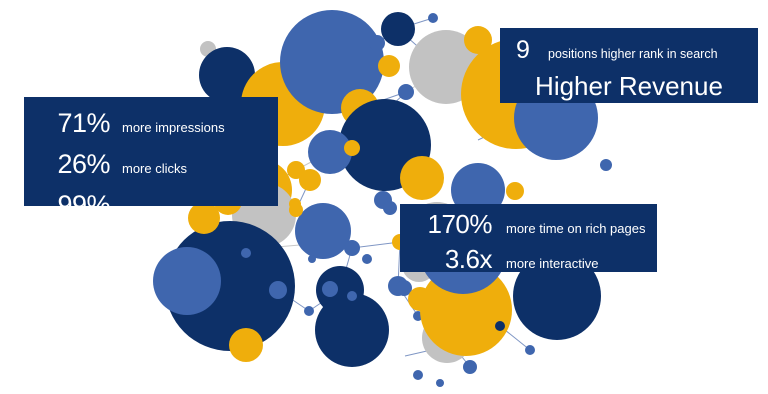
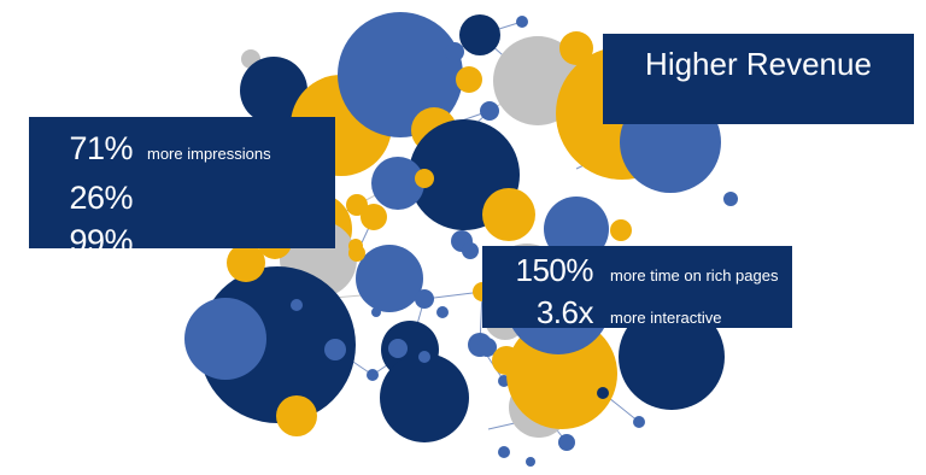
  71%
  more impressions
  26%
- more clicks
  99%
- 9
- positions higher rank in search
  Higher Revenue
- 170%
+ 150%
  more time on rich pages
  3.6x
  more interactive
